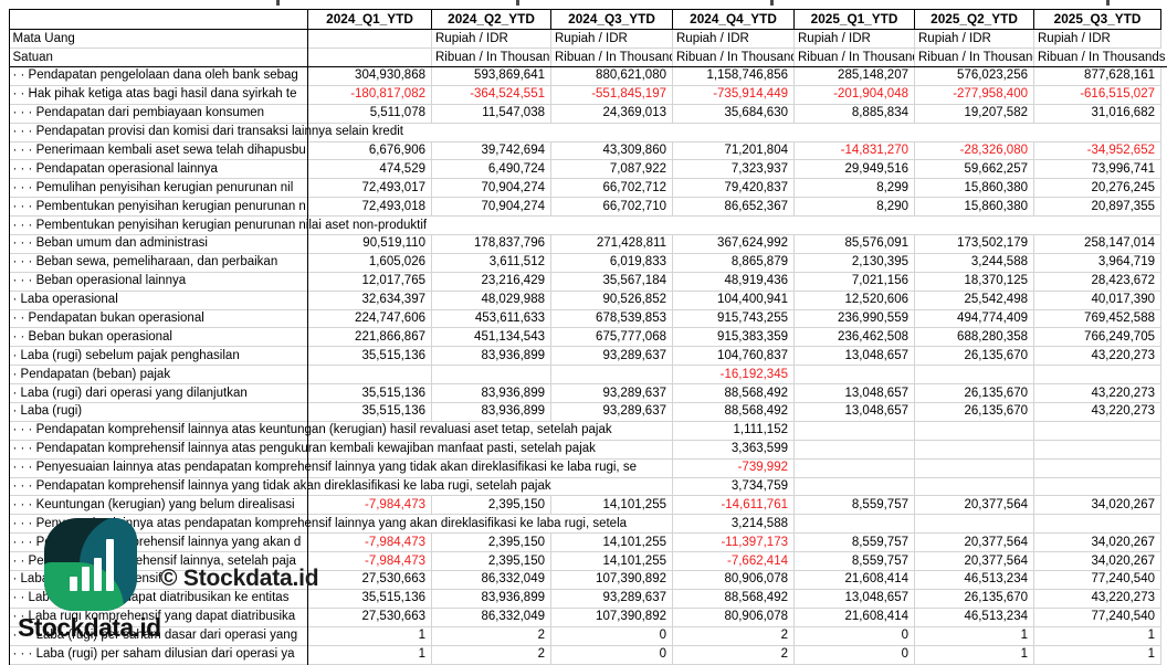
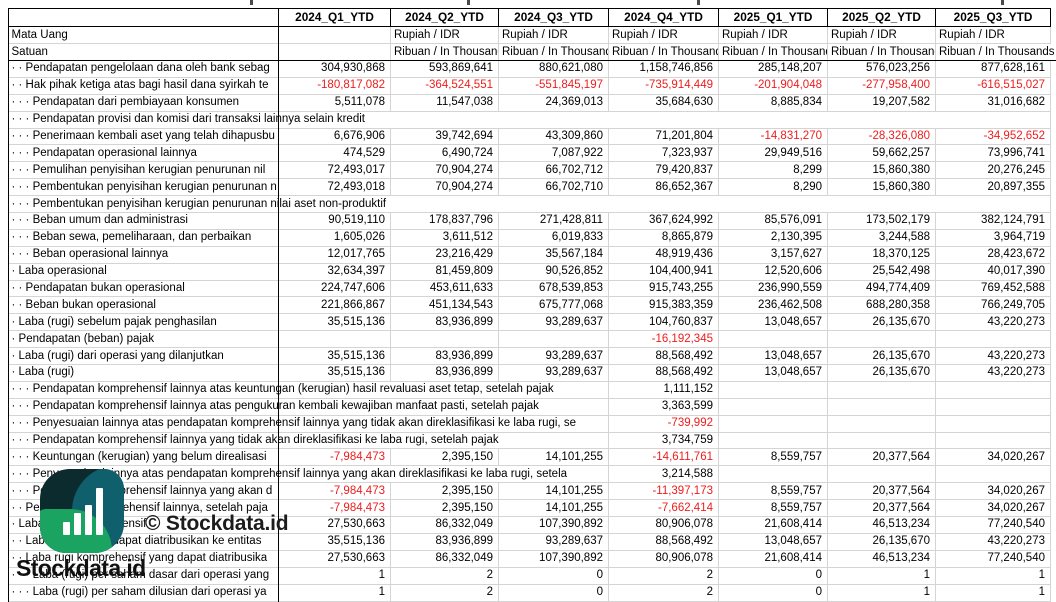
  	2024_Q1_YTD	2024_Q2_YTD	2024_Q3_YTD	2024_Q4_YTD	2025_Q1_YTD	2025_Q2_YTD	2025_Q3_YTD
  Mata Uang		Rupiah / IDR	Rupiah / IDR	Rupiah / IDR	Rupiah / IDR	Rupiah / IDR	Rupiah / IDR
  Satuan		Ribuan / In Thousan	Ribuan / In Thousan	Ribuan / In Thousan	Ribuan / In Thousan	Ribuan / In Thousan	Ribuan / In Thousands
  · · Pendapatan pengelolaan dana oleh bank sebag	304,930,868	593,869,641	880,621,080	1,158,746,856	285,148,207	576,023,256	877,628,161
  · · Hak pihak ketiga atas bagi hasil dana syirkah te	-180,817,082	-364,524,551	-551,845,197	-735,914,449	-201,904,048	-277,958,400	-616,515,027
  · · · Pendapatan dari pembiayaan konsumen	5,511,078	11,547,038	24,369,013	35,684,630	8,885,834	19,207,582	31,016,682
  · · · Pendapatan provisi dan komisi dari transaksi lainya selain kredit
- · · · Penerimaan kembali aset sewa telah dihapusbu	6,676,906	39,742,694	43,309,860	71,201,804	-14,831,270	-28,326,080	-34,952,652
+ · · · Penerimaan kembali aset yang telah dihapusbu	6,676,906	39,742,694	43,309,860	71,201,804	-14,831,270	-28,326,080	-34,952,652
  · · · Pendapatan operasional lainnya	474,529	6,490,724	7,087,922	7,323,937	29,949,516	59,662,257	73,996,741
  · · · Pemulihan penyisihan kerugian penurunan nil	72,493,017	70,904,274	66,702,712	79,420,837	8,299	15,860,380	20,276,245
  · · · Pembentukan penyisihan kerugian penurunan n	72,493,018	70,904,274	66,702,710	86,652,367	8,290	15,860,380	20,897,355
  · · · Pembentukan penyisihan kerugian penurunan nlai aset non-produktif
- · · · Beban umum dan administrasi	90,519,110	178,837,796	271,428,811	367,624,992	85,576,091	173,502,179	258,147,014
+ · · · Beban umum dan administrasi	90,519,110	178,837,796	271,428,811	367,624,992	85,576,091	173,502,179	382,124,791
  · · · Beban sewa, pemeliharaan, dan perbaikan	1,605,026	3,611,512	6,019,833	8,865,879	2,130,395	3,244,588	3,964,719
- · · · Beban operasional lainnya	12,017,765	23,216,429	35,567,184	48,919,436	7,021,156	18,370,125	28,423,672
+ · · · Beban operasional lainnya	12,017,765	23,216,429	35,567,184	48,919,436	3,157,627	18,370,125	28,423,672
- · Laba operasional	32,634,397	48,029,988	90,526,852	104,400,941	12,520,606	25,542,498	40,017,390
+ · Laba operasional	32,634,397	81,459,809	90,526,852	104,400,941	12,520,606	25,542,498	40,017,390
  · · Pendapatan bukan operasional	224,747,606	453,611,633	678,539,853	915,743,255	236,990,559	494,774,409	769,452,588
  · · Beban bukan operasional	221,866,867	451,134,543	675,777,068	915,383,359	236,462,508	688,280,358	766,249,705
  · Laba (rugi) sebelum pajak penghasilan	35,515,136	83,936,899	93,289,637	104,760,837	13,048,657	26,135,670	43,220,273
  · Pendapatan (beban) pajak				-16,192,345
  · Laba (rugi) dari operasi yang dilanjutkan	35,515,136	83,936,899	93,289,637	88,568,492	13,048,657	26,135,670	43,220,273
  · Laba (rugi)	35,515,136	83,936,899	93,289,637	88,568,492	13,048,657	26,135,670	43,220,273
  · · · Pendapatan komprehensif lainnya atas keuntunan (kerugian) hasil revaluasi aset tetap, setelah pajak	1,111,152
  · · · Pendapatan komprehensif lainnya atas pengukuran kembali kewajiban manfaat pasti, setelah pajak	3,363,599
  · · · Penyesuaian lainnya atas pendapatan komprehnsif lainnya yang tidak akan direklasifikasi ke laba rugi, se	-739,992
  · · · Pendapatan komprehensif lainnya yang tidak akan direklasifikasi ke laba rugi, setelah pajak	3,734,759
  · · · Keuntungan (kerugian) yang belum direalisasi	-7,984,473	2,395,150	14,101,255	-14,611,761	8,559,757	20,377,564	34,020,267
  · · · Penya atas pendapatan komprehnsif lainnya yang akan direklasifikasi ke laba rugi, setela	3,214,588
  · · · Prehensif lainnya yang akan d	-7,984,473	2,395,150	14,101,255	-11,397,173	8,559,757	20,377,564	34,020,267
  · · Peehensif lainnya, setelah paja	-7,984,473	2,395,150	14,101,255	-7,662,414	8,559,757	20,377,564	34,020,267
  · Labensif	27,530,663	86,332,049	107,390,892	80,906,078	21,608,414	46,513,234	77,240,540
  · · Lapat diatribusikan ke entitas	35,515,136	83,936,899	93,289,637	88,568,492	13,048,657	26,135,670	43,220,273
  · · Laba rugi komprehensif yang dapat diatribusika	27,530,663	86,332,049	107,390,892	80,906,078	21,608,414	46,513,234	77,240,540
  · · · Laba (rugi) per saham dasar dari operasi yang	1	2	0	2	0	1	1
  · · · Laba (rugi) per saham dilusian dari operasi ya	1	2	0	2	0	1	1
  Stockdata.id
  © Stockdata.id
